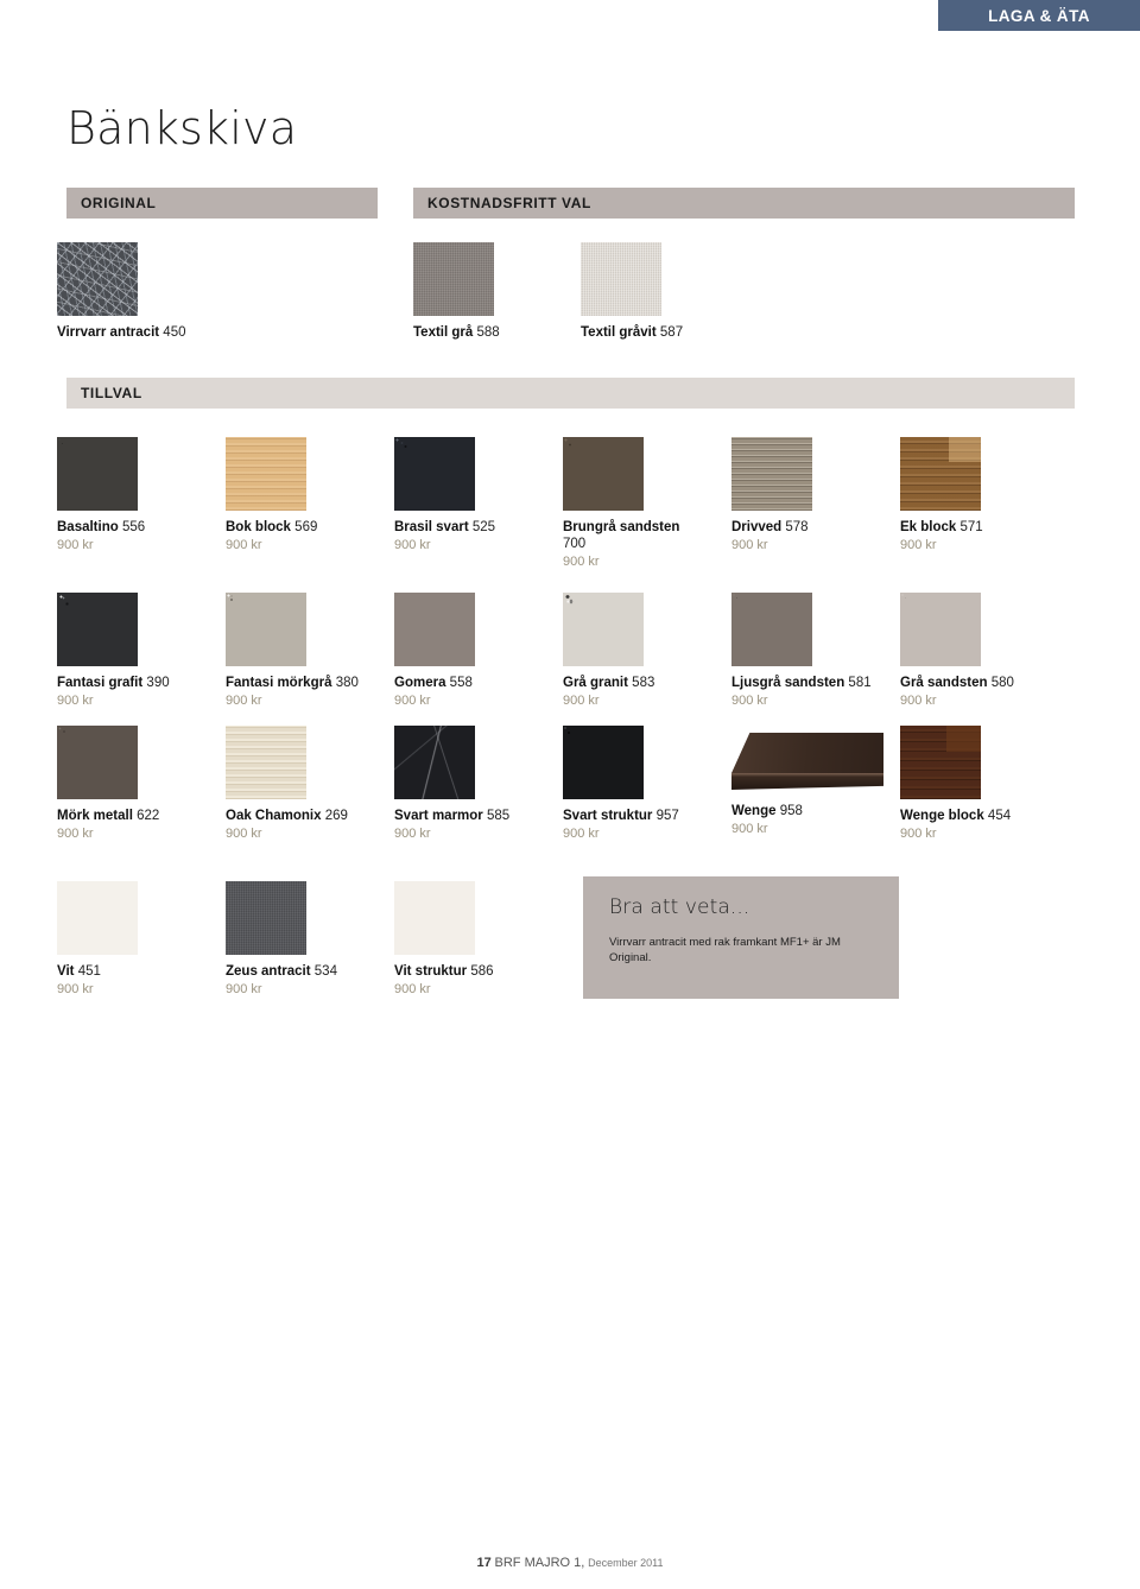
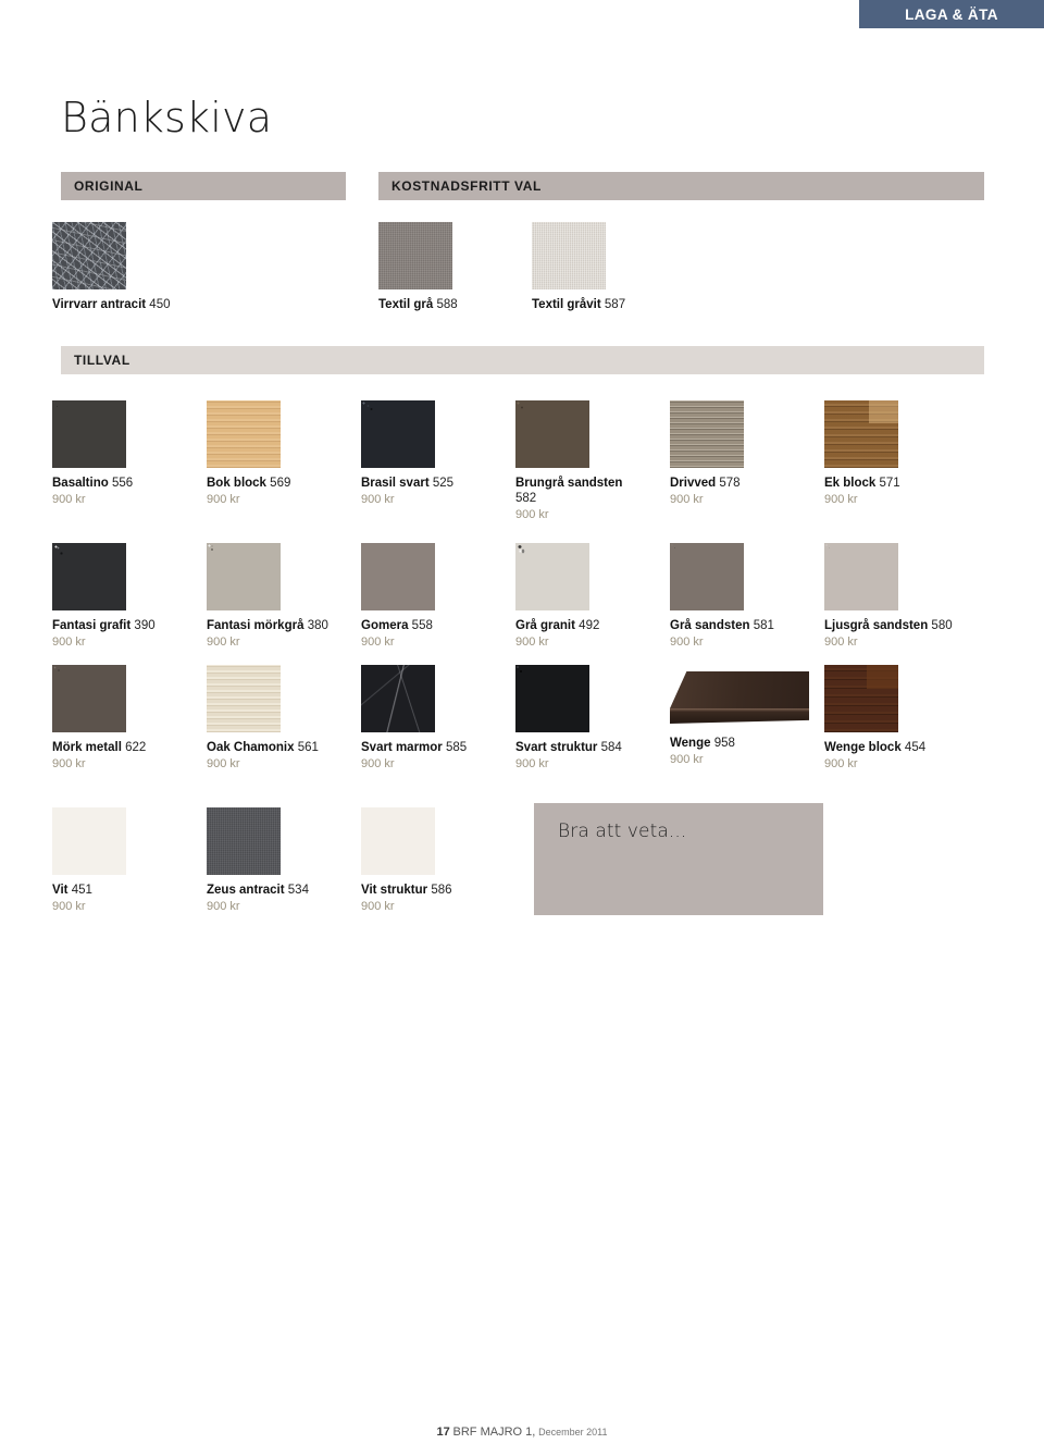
  LAGA & ÄTA
  Bänkskiva
  ORIGINAL
  KOSTNADSFRITT VAL
  TILLVAL
  Virrvarr antracit 450
  Textil grå 588
  Textil gråvit 587
  Basaltino 556
  900 kr
  Bok block 569
  900 kr
  Brasil svart 525
  900 kr
- Brungrå sandsten 700
+ Brungrå sandsten 582
  900 kr
  Drivved 578
  900 kr
  Ek block 571
  900 kr
  Fantasi grafit 390
  900 kr
  Fantasi mörkgrå 380
  900 kr
  Gomera 558
  900 kr
- Grå granit 583
+ Grå granit 492
  900 kr
- Ljusgrå sandsten 581
+ Grå sandsten 581
  900 kr
- Grå sandsten 580
+ Ljusgrå sandsten 580
  900 kr
  Mörk metall 622
  900 kr
- Oak Chamonix 269
+ Oak Chamonix 561
  900 kr
  Svart marmor 585
  900 kr
- Svart struktur 957
+ Svart struktur 584
  900 kr
  Wenge 958
  900 kr
  Wenge block 454
  900 kr
  Vit 451
  900 kr
  Zeus antracit 534
  900 kr
  Vit struktur 586
  900 kr
  Bra att veta...
- Virrvarr antracit med rak framkant MF1+ är JM Original.
  17 BRF MAJRO 1, December 2011
